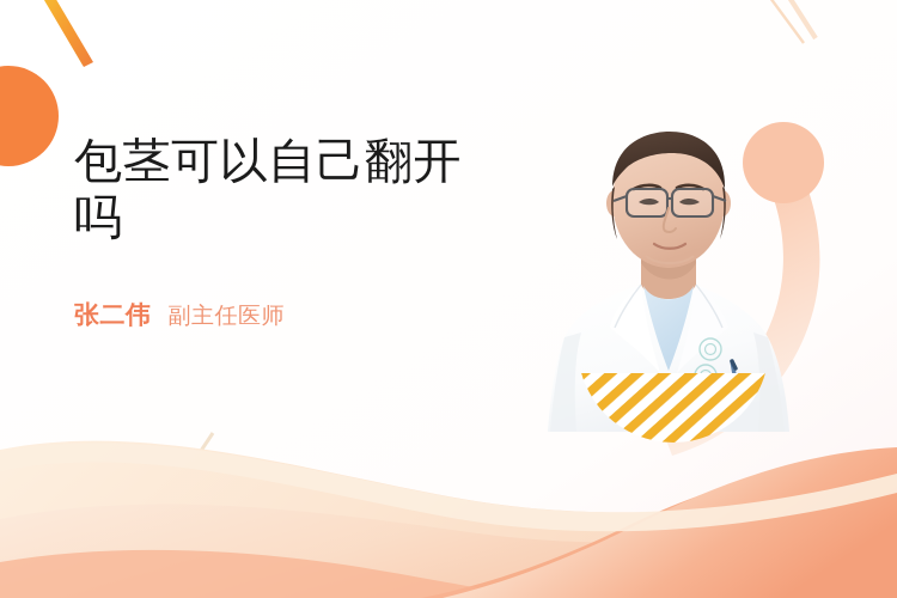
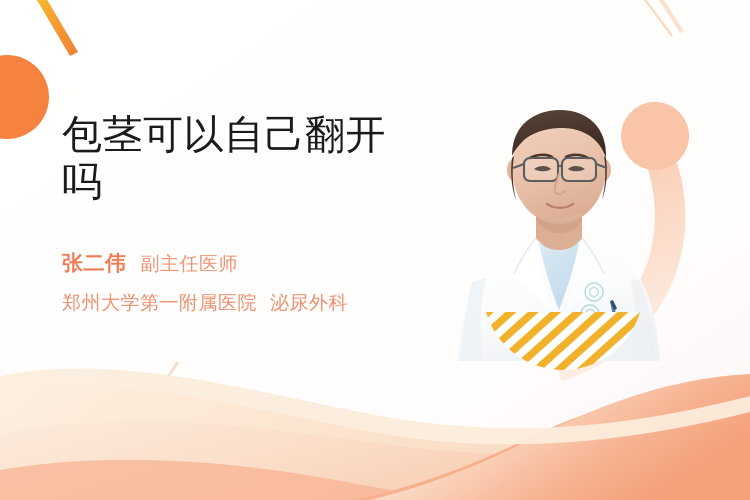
  包茎可以自己翻开吗
  张二伟
  副主任医师
+ 郑州大学第一附属医院
+ 泌尿外科
